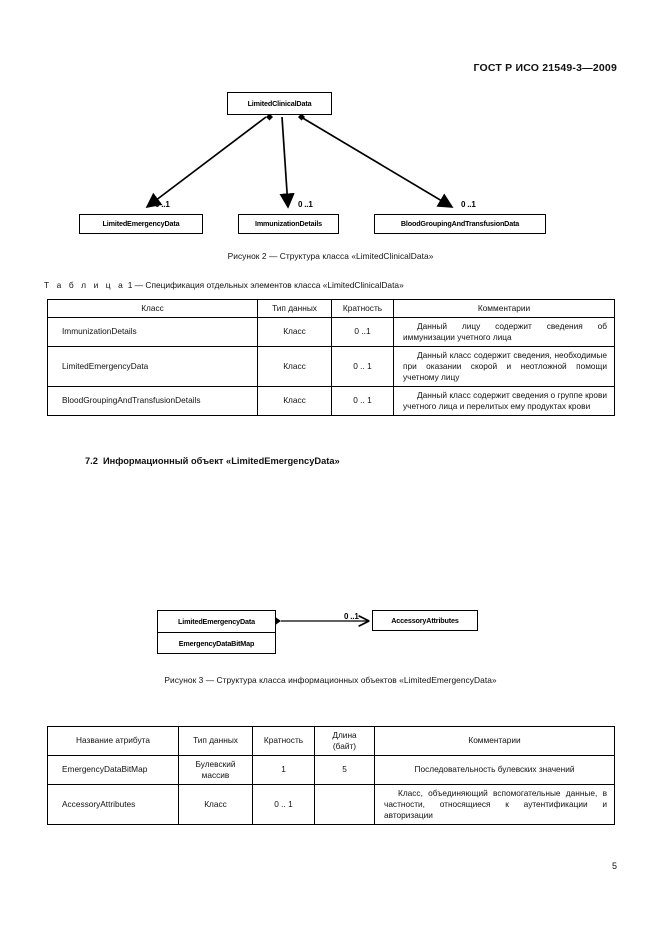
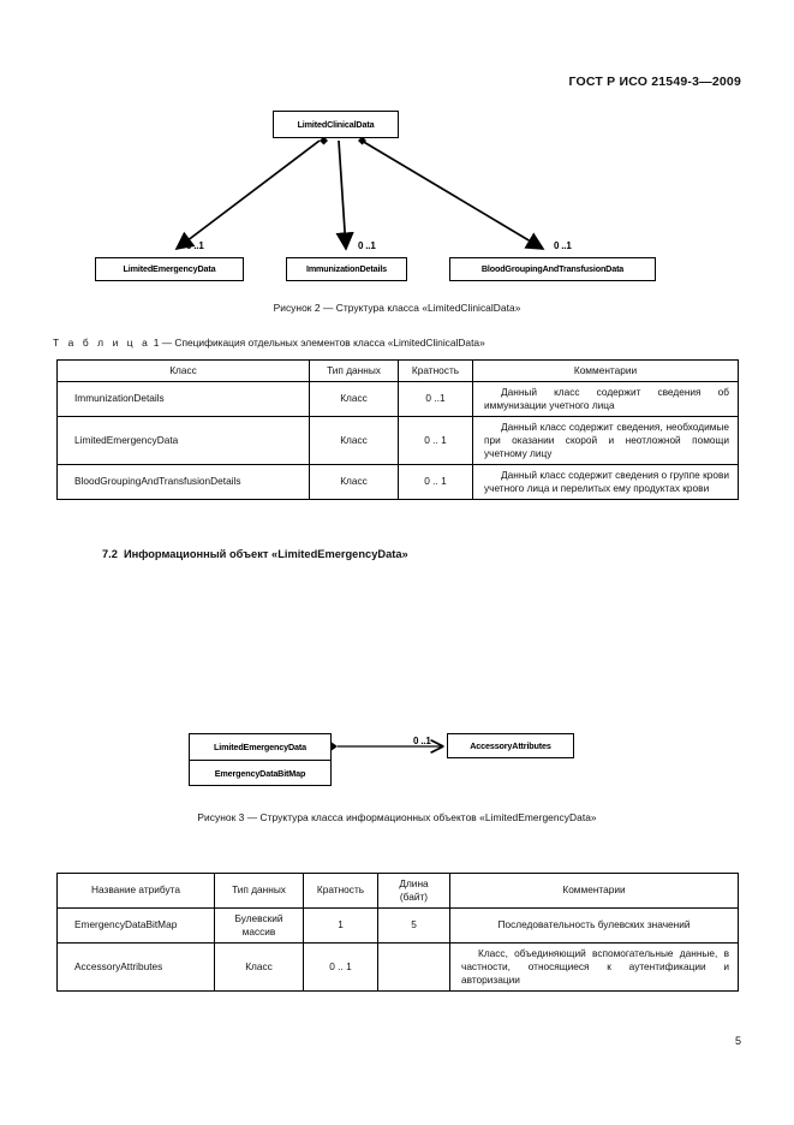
  ГОСТ Р ИСО 21549-3—2009
  LimitedClinicalData
  LimitedEmergencyData
  ImmunizationDetails
  BloodGroupingAndTransfusionData
  0 ..1
  0 ..1
  0 ..1
  Рисунок 2 — Структура класса «LimitedClinicalData»
  Т а б л и ц а 1 — Спецификация отдельных элементов класса «LimitedClinicalData»
  Класс	Тип данных	Кратность	Комментарии
- ImmunizationDetails	Класс	0 ..1	Данный лицу содержит сведения об иммунизации учетного лица
+ ImmunizationDetails	Класс	0 ..1	Данный класс содержит сведения об иммунизации учетного лица
  LimitedEmergencyData	Класс	0 .. 1	Данный класс содержит сведения, необходимые при оказании скорой и неотложной помощи учетному лицу
  BloodGroupingAndTransfusionDetails	Класс	0 .. 1	Данный класс содержит сведения о группе крови учетного лица и перелитых ему продуктах крови
  7.2 Информационный объект «LimitedEmergencyData»
  LimitedEmergencyData
  EmergencyDataBitMap
  AccessoryAttributes
  0 ..1
  Рисунок 3 — Структура класса информационных объектов «LimitedEmergencyData»
  Название атрибута	Тип данных	Кратность	Длина (байт)	Комментарии
  EmergencyDataBitMap	Булевский массив	1	5	Последовательность булевских значений
  AccessoryAttributes	Класс	0 .. 1		Класс, объединяющий вспомогательные данные, в частности, относящиеся к аутентификации и авторизации
  5
